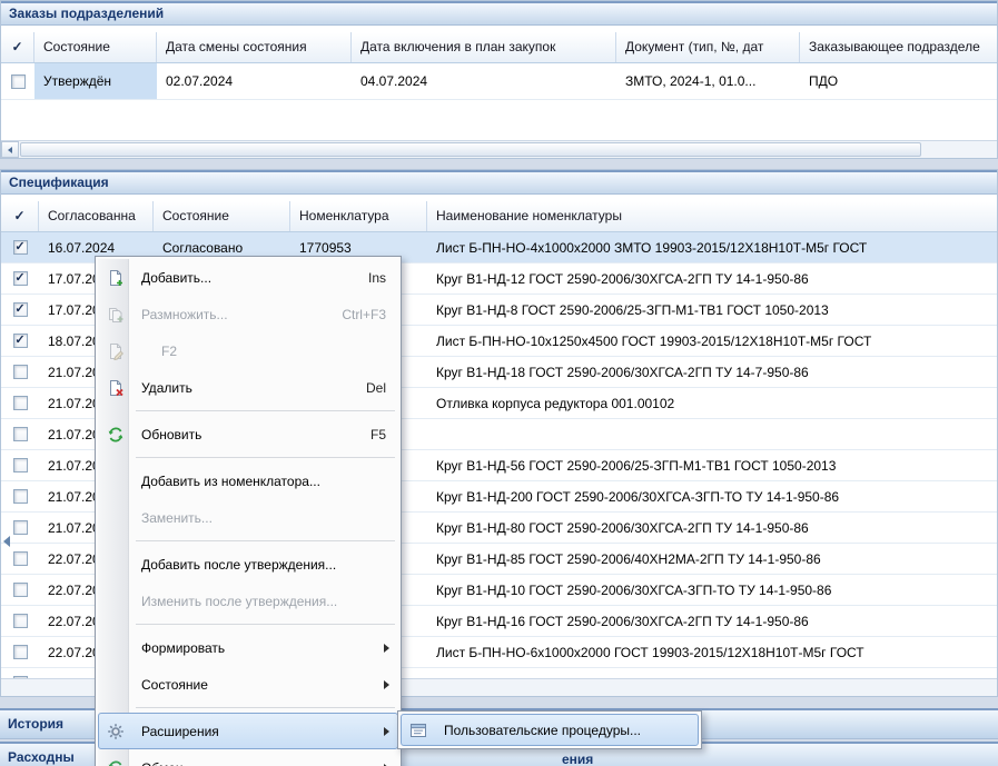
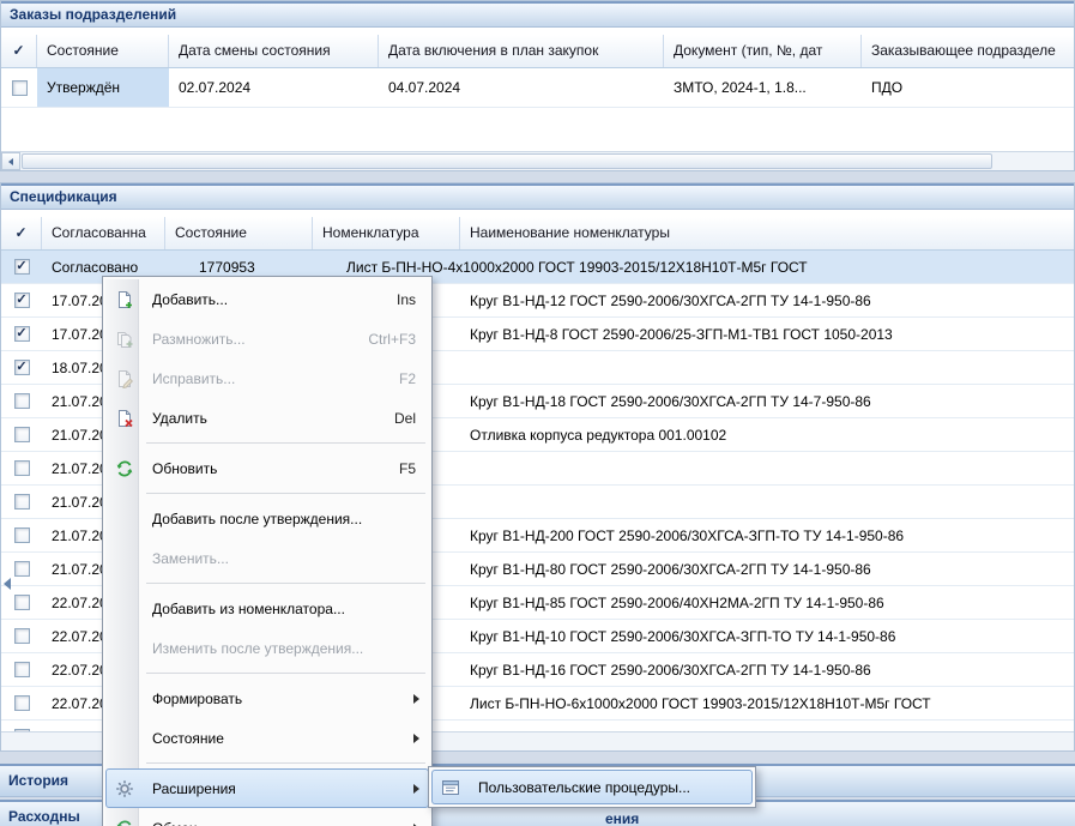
  Заказы подразделений
  ✓
  Состояние
  Дата смены состояния
  Дата включения в план закупок
  Документ (тип, №, дат
  Заказывающее подразделе
  Утверждён
  02.07.2024
  04.07.2024
- ЗМТО, 2024-1, 01.0...
+ ЗМТО, 2024-1, 1.8...
  ПДО
  Спецификация
  ✓
  Согласованна
  Состояние
  Номенклатура
  Наименование номенклатуры
  ✓
- 16.07.2024
  Согласовано
  1770953
- Лист Б-ПН-НО-4х1000х2000 ЗМТО 19903-2015/12Х18Н10Т-М5г ГОСТ
+ Лист Б-ПН-НО-4х1000х2000 ГОСТ 19903-2015/12Х18Н10Т-М5г ГОСТ
  ✓
  17.07.2
  Круг В1-НД-12 ГОСТ 2590-2006/30ХГСА-2ГП ТУ 14-1-950-86
  ✓
  17.07.2
  Круг В1-НД-8 ГОСТ 2590-2006/25-ЗГП-М1-ТВ1 ГОСТ 1050-2013
  ✓
  18.07.2
- Лист Б-ПН-НО-10х1250х4500 ГОСТ 19903-2015/12Х18Н10Т-М5г ГОСТ
  21.07.2
  Круг В1-НД-18 ГОСТ 2590-2006/30ХГСА-2ГП ТУ 14-7-950-86
  21.07.2
  Отливка корпуса редуктора 001.00102
  21.07.2
  21.07.2
- Круг В1-НД-56 ГОСТ 2590-2006/25-ЗГП-М1-ТВ1 ГОСТ 1050-2013
  21.07.2
  Круг В1-НД-200 ГОСТ 2590-2006/30ХГСА-ЗГП-ТО ТУ 14-1-950-86
  21.07.2
  Круг В1-НД-80 ГОСТ 2590-2006/30ХГСА-2ГП ТУ 14-1-950-86
  22.07.2
  Круг В1-НД-85 ГОСТ 2590-2006/40ХН2МА-2ГП ТУ 14-1-950-86
  22.07.2
  Круг В1-НД-10 ГОСТ 2590-2006/30ХГСА-ЗГП-ТО ТУ 14-1-950-86
  22.07.2
  Круг В1-НД-16 ГОСТ 2590-2006/30ХГСА-2ГП ТУ 14-1-950-86
  22.07.2
  Лист Б-ПН-НО-6х1000х2000 ГОСТ 19903-2015/12Х18Н10Т-М5г ГОСТ
  История
  Расходны
  ения
  Добавить...
  Ins
  Размножить...
  Ctrl+F3
+ Исправить...
  F2
  Удалить
  Del
  Обновить
  F5
- Добавить из номенклатора...
+ Добавить после утверждения...
  Заменить...
- Добавить после утверждения...
+ Добавить из номенклатора...
  Изменить после утверждения...
  Формировать
  Состояние
  Расширения
  Пользовательские процедуры...
